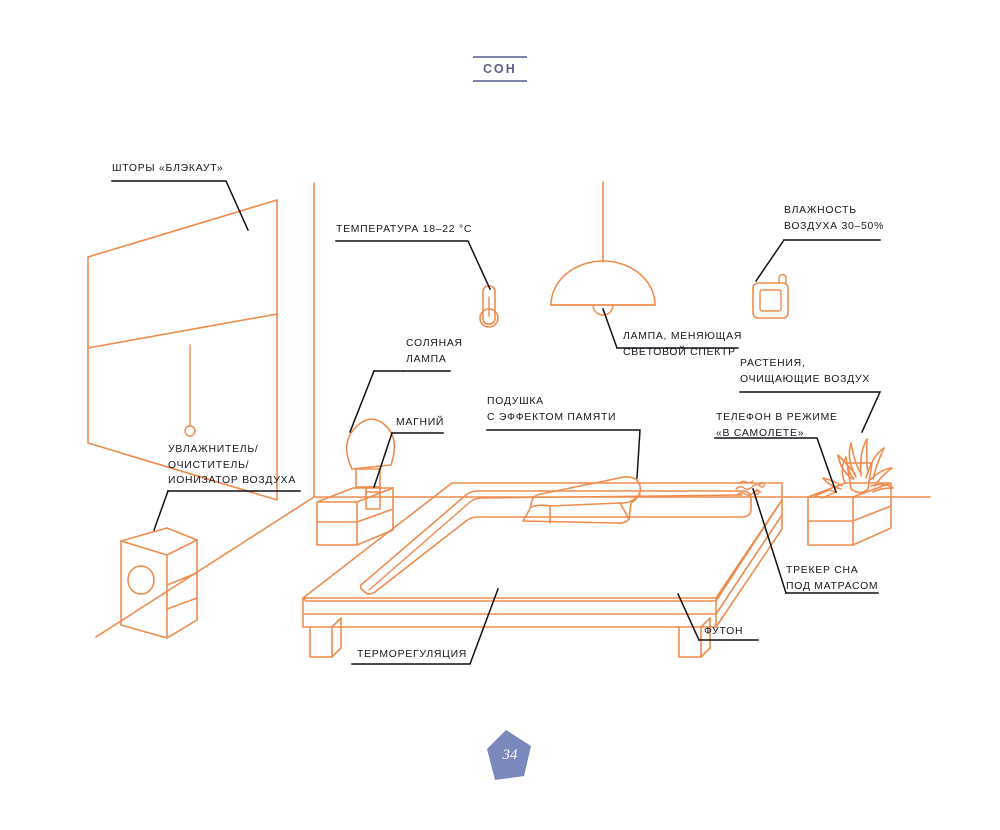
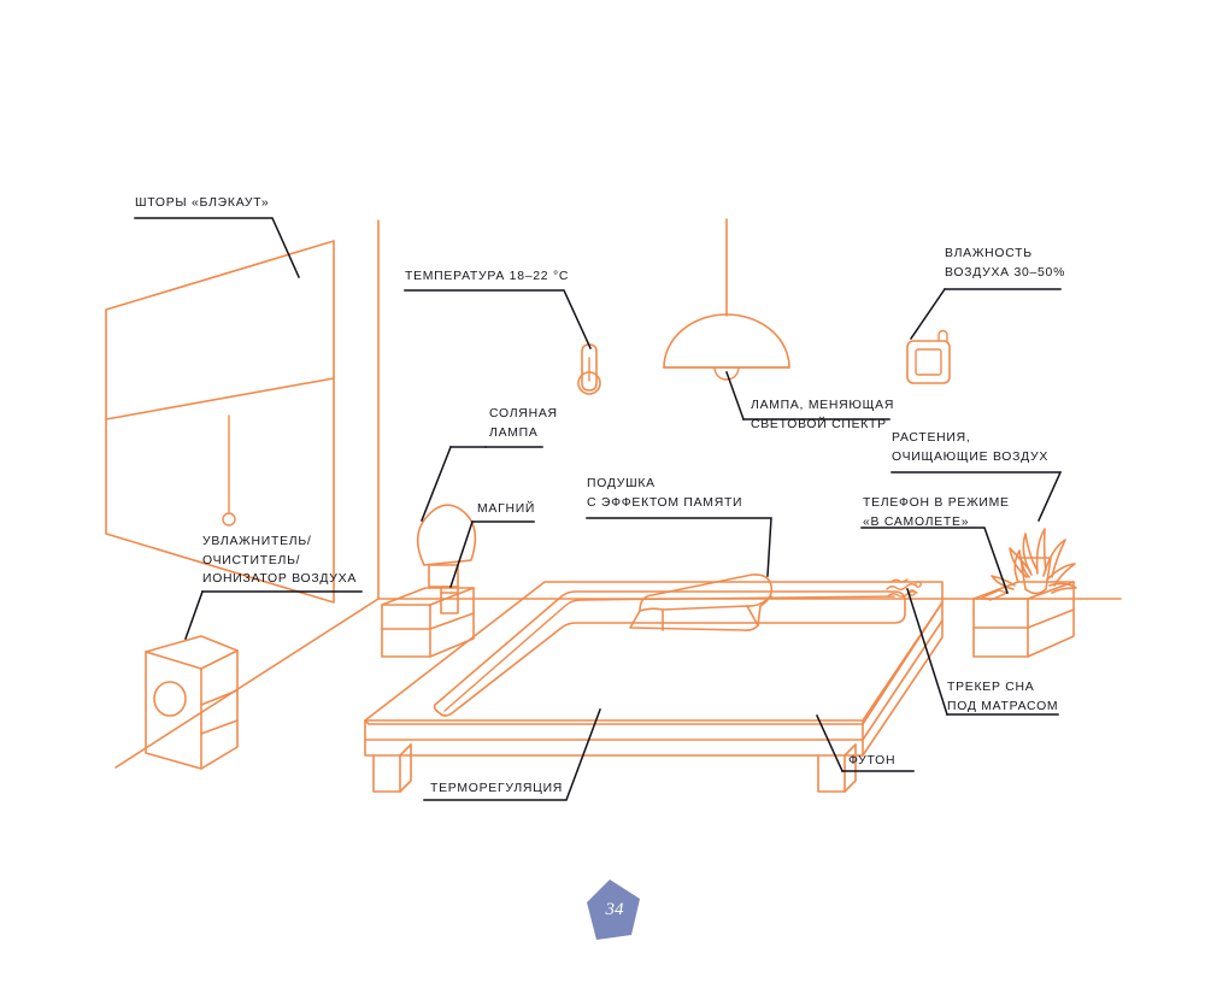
- СОН
  ШТОРЫ «БЛЭКАУТ»
  ТЕМПЕРАТУРА 18–22 °C
  ВЛАЖНОСТЬ
  ВОЗДУХА 30–50%
  СОЛЯНАЯ
  ЛАМПА
  МАГНИЙ
  ПОДУШКА
  С ЭФФЕКТОМ ПАМЯТИ
  ЛАМПА, МЕНЯЮЩАЯ
  СВЕТОВОЙ СПЕКТР
  РАСТЕНИЯ,
  ОЧИЩАЮЩИЕ ВОЗДУХ
  ТЕЛЕФОН В РЕЖИМЕ
  «В САМОЛЕТЕ»
  УВЛАЖНИТЕЛЬ/
  ОЧИСТИТЕЛЬ/
  ИОНИЗАТОР ВОЗДУХА
  ТРЕКЕР СНА
  ПОД МАТРАСОМ
  ТЕРМОРЕГУЛЯЦИЯ
  ФУТОН
  34
